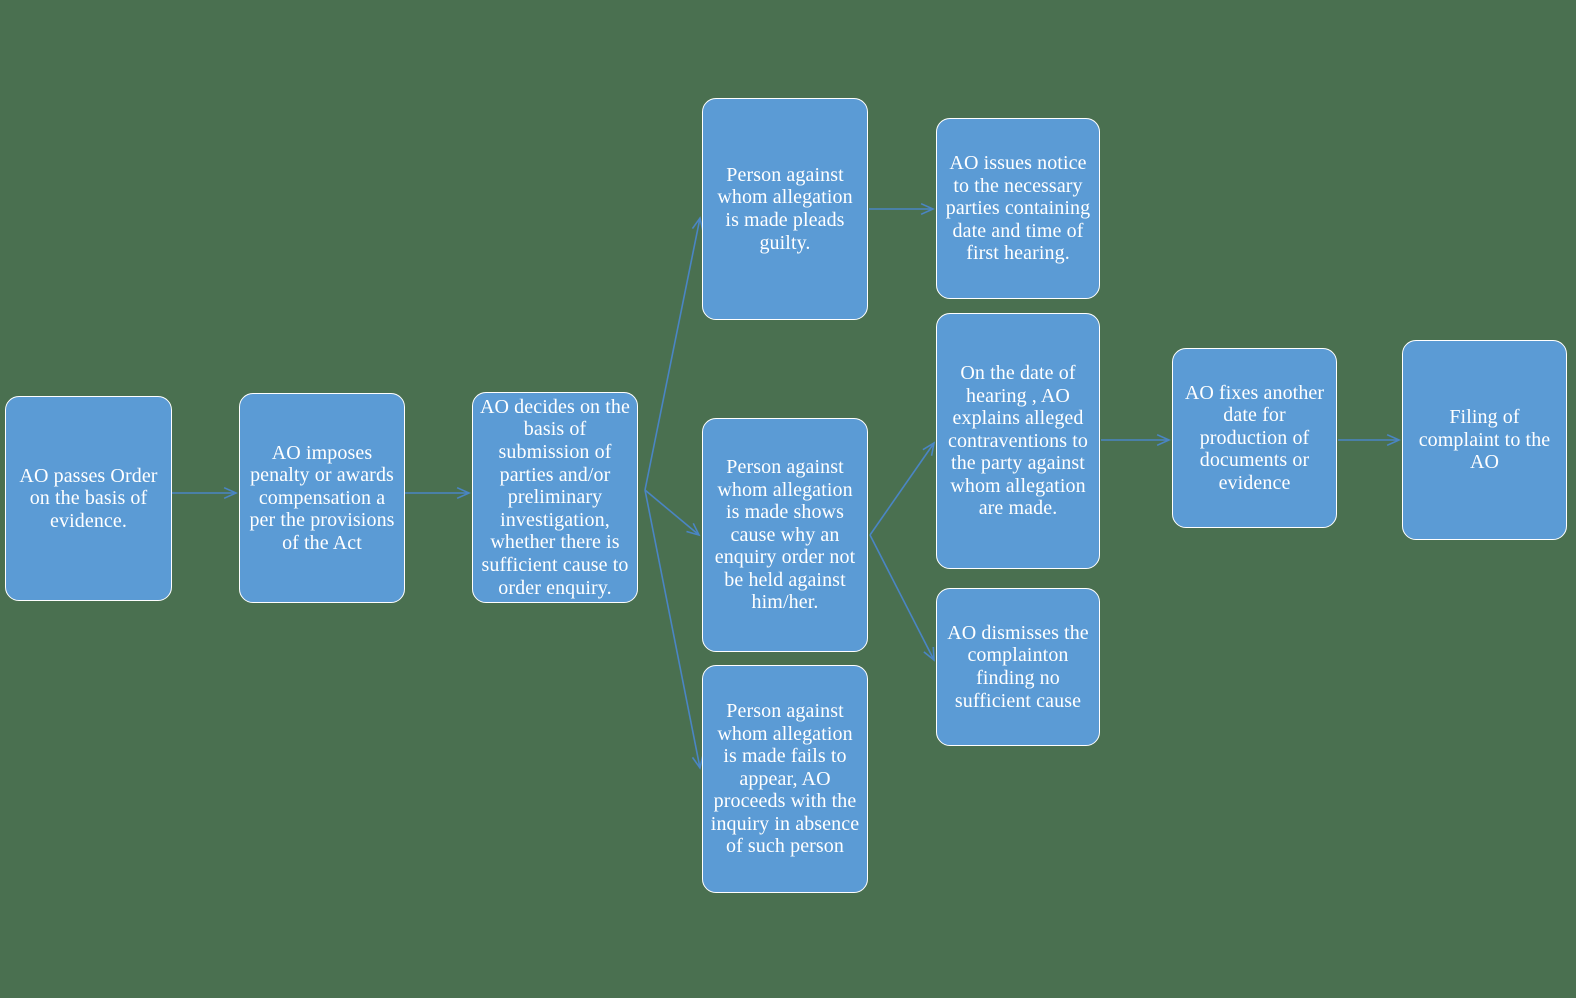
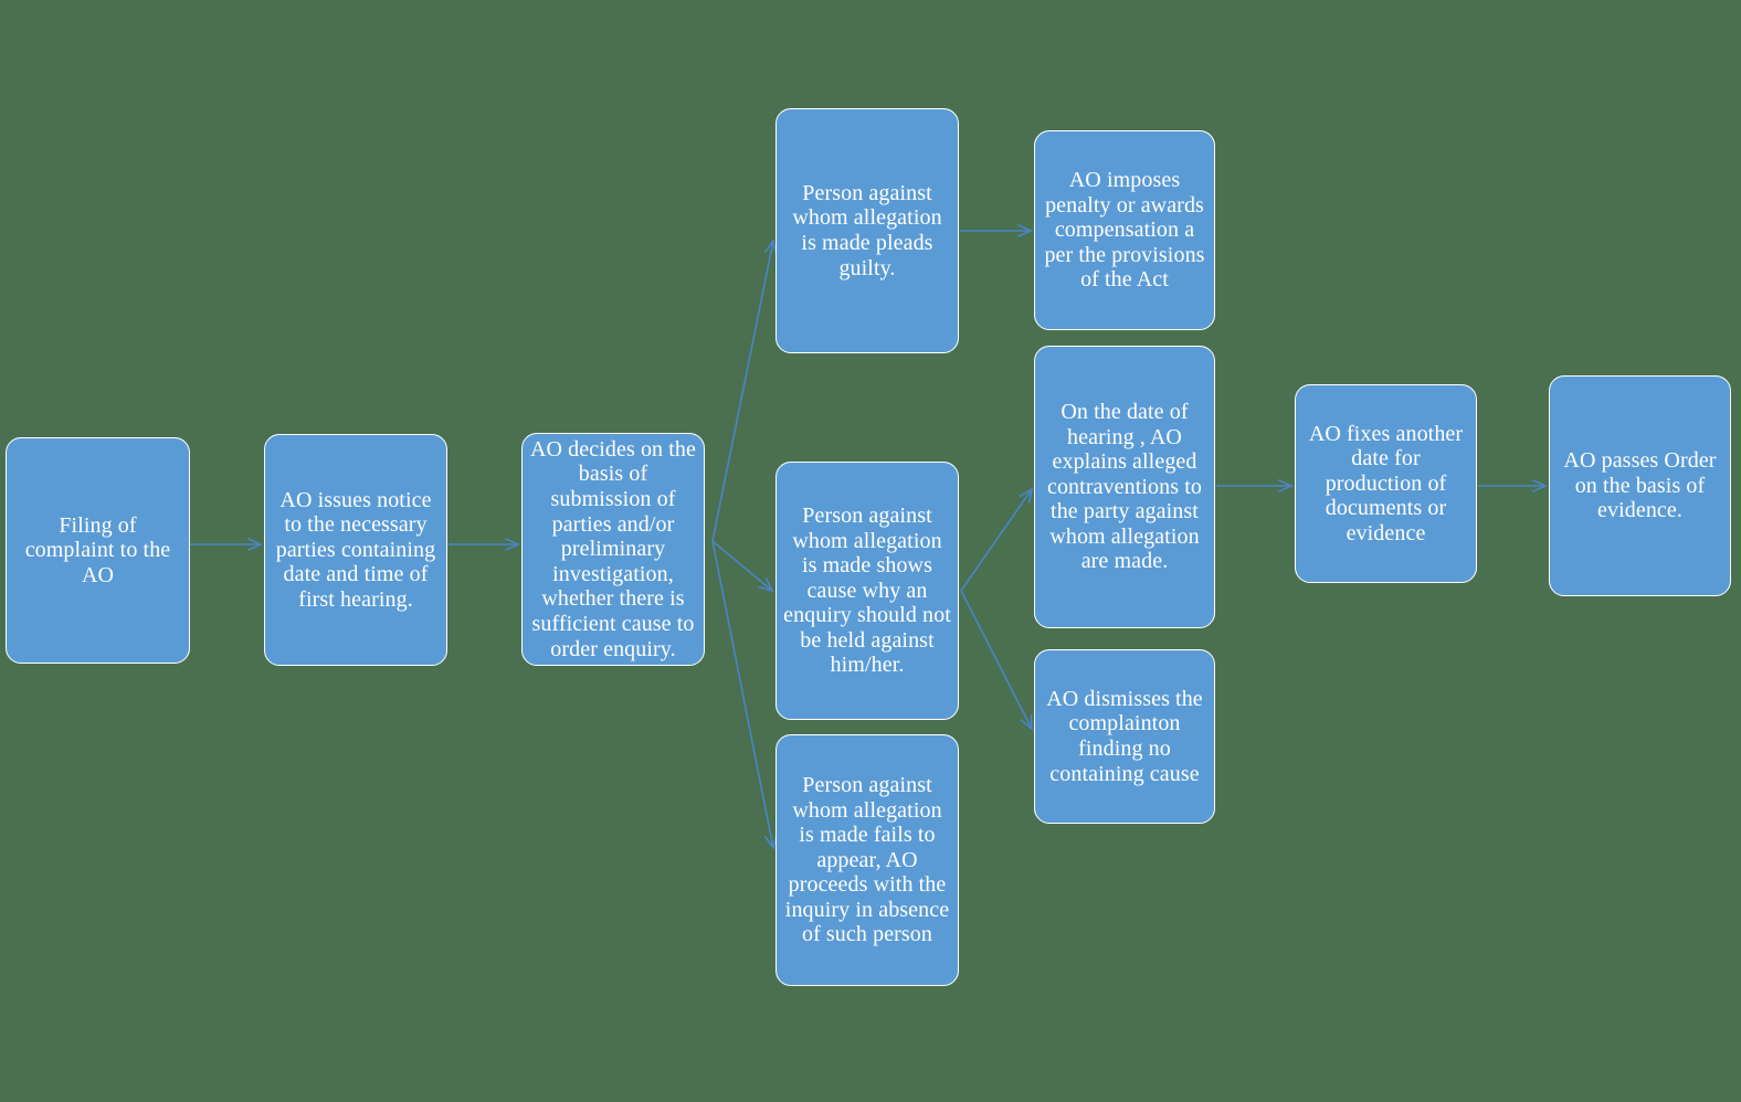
- AO passes Order on the basis of evidence.
+ Filing of complaint to the AO
- AO imposes penalty or awards compensation a per the provisions of the Act
+ AO issues notice to the necessary parties containing date and time of first hearing.
  AO decides on the basis of submission of parties and/or preliminary investigation, whether there is sufficient cause to order enquiry.
  Person against whom allegation is made pleads guilty.
- AO issues notice to the necessary parties containing date and time of first hearing.
+ AO imposes penalty or awards compensation a per the provisions of the Act
- Person against whom allegation is made shows cause why an enquiry order not be held against him/her.
+ Person against whom allegation is made shows cause why an enquiry should not be held against him/her.
  Person against whom allegation is made fails to appear, AO proceeds with the inquiry in absence of such person
  On the date of hearing , AO explains alleged contraventions to the party against whom allegation are made.
- AO dismisses the complainton finding no sufficient cause
+ AO dismisses the complainton finding no containing cause
  AO fixes another date for production of documents or evidence
- Filing of complaint to the AO
+ AO passes Order on the basis of evidence.
